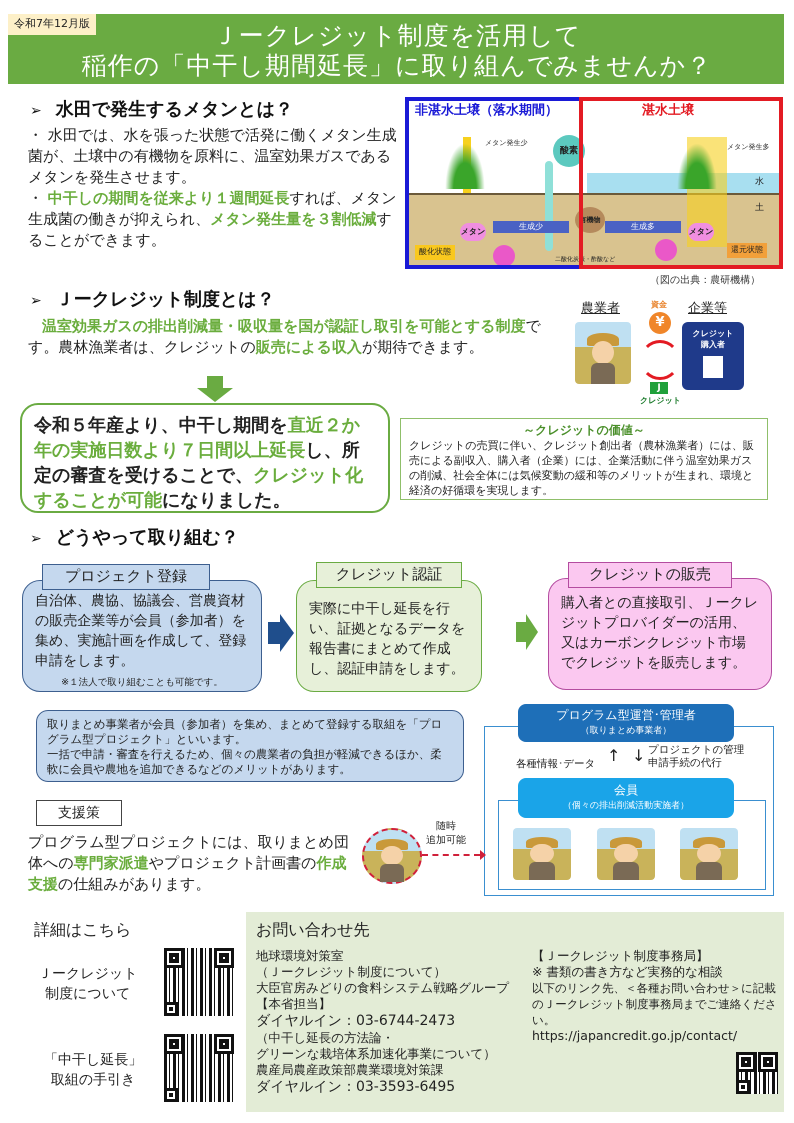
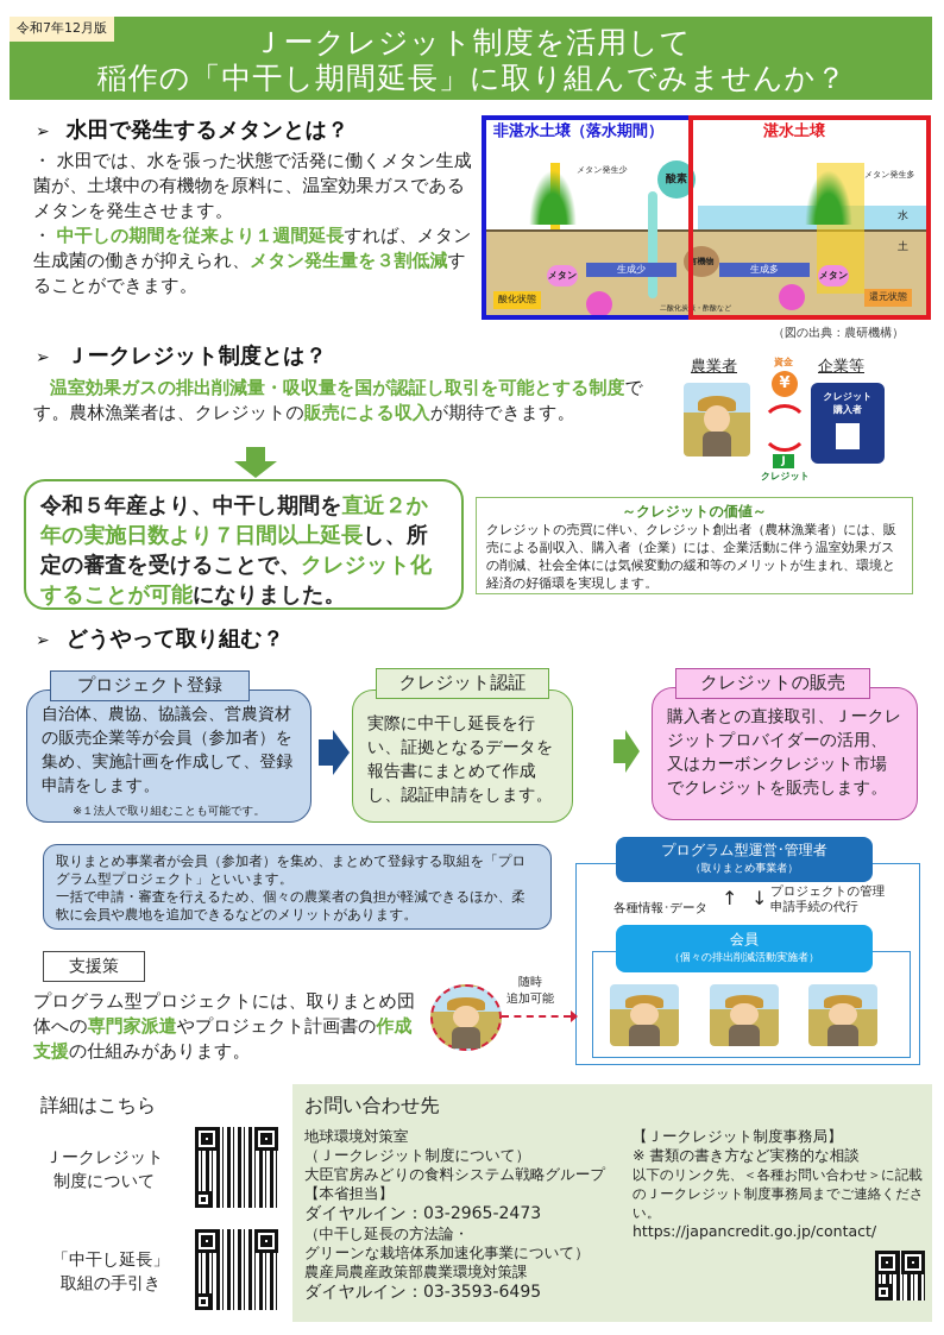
  令和7年12月版
  Ｊークレジット制度を活用して
  稲作の「中干し期間延長」に取り組んでみませんか？
  ➢ 水田で発生するメタンとは？
  ・ 水田では、水を張った状態で活発に働くメタン生成菌が、土壌中の有機物を原料に、温室効果ガスであるメタンを発生させます。
  ・ 中干しの期間を従来より１週間延長すれば、メタン生成菌の働きが抑えられ、メタン発生量を３割低減することができます。
  メタン発生少
  メタン発生多
  酸素
  水
  土
  有機物
  メタン
  メタン
  生成少
  生成多
  酸化状態
  還元状態
  非湛水土壌（落水期間）
  湛水土壌
  （図の出典：農研機構）
  ➢ Ｊークレジット制度とは？
  温室効果ガスの排出削減量・吸収量を国が認証し取引を可能とする制度です。農林漁業者は、クレジットの販売による収入が期待できます。
  農業者
  企業等
  資金
  ¥
  クレジット
  購入者
  J
  クレジット
  令和５年産より、中干し期間を直近２か年の実施日数より７日間以上延長し、所定の審査を受けることで、クレジット化することが可能になりました。
  ～クレジットの価値～
  クレジットの売買に伴い、クレジット創出者（農林漁業者）には、販売による副収入、購入者（企業）には、企業活動に伴う温室効果ガスの削減、社会全体には気候変動の緩和等のメリットが生まれ、環境と経済の好循環を実現します。
  ➢ どうやって取り組む？
  自治体、農協、協議会、営農資材の販売企業等が会員（参加者）を集め、実施計画を作成して、登録申請をします。
  ※１法人で取り組むことも可能です。
  プロジェクト登録
  実際に中干し延長を行い、証拠となるデータを報告書にまとめて作成し、認証申請をします。
  クレジット認証
  購入者との直接取引、Ｊークレジットプロバイダーの活用、又はカーボンクレジット市場でクレジットを販売します。
  クレジットの販売
  取りまとめ事業者が会員（参加者）を集め、まとめて登録する取組を「プログラム型プロジェクト」といいます。
  一括で申請・審査を行えるため、個々の農業者の負担が軽減できるほか、柔軟に会員や農地を追加できるなどのメリットがあります。
  プログラム型運営･管理者
  （取りまとめ事業者）
  各種情報･データ
  ↑
  ↓
  プロジェクトの管理
  申請手続の代行
  会員
  （個々の排出削減活動実施者）
  支援策
  プログラム型プロジェクトには、取りまとめ団体への専門家派遣やプロジェクト計画書の作成支援の仕組みがあります。
  随時
  追加可能
  詳細はこちら
  Ｊークレジット
  制度について
  「中干し延長」
  取組の手引き
  お問い合わせ先
  地球環境対策室
  （Ｊークレジット制度について）
  大臣官房みどりの食料システム戦略グループ
  【本省担当】
- ダイヤルイン：03-6744-2473
+ ダイヤルイン：03-2965-2473
  （中干し延長の方法論・
  グリーンな栽培体系加速化事業について）
  農産局農産政策部農業環境対策課
  ダイヤルイン：03-3593-6495
  【Ｊークレジット制度事務局】
  ※ 書類の書き方など実務的な相談
  以下のリンク先、＜各種お問い合わせ＞に記載
  のＪークレジット制度事務局までご連絡ください。
  https://japancredit.go.jp/contact/
